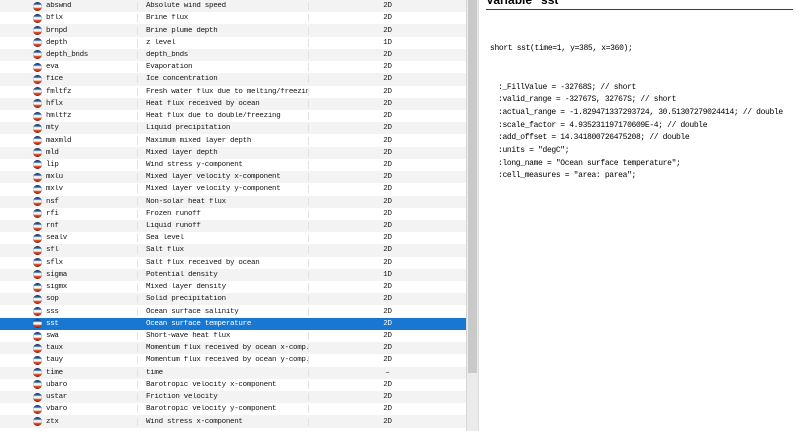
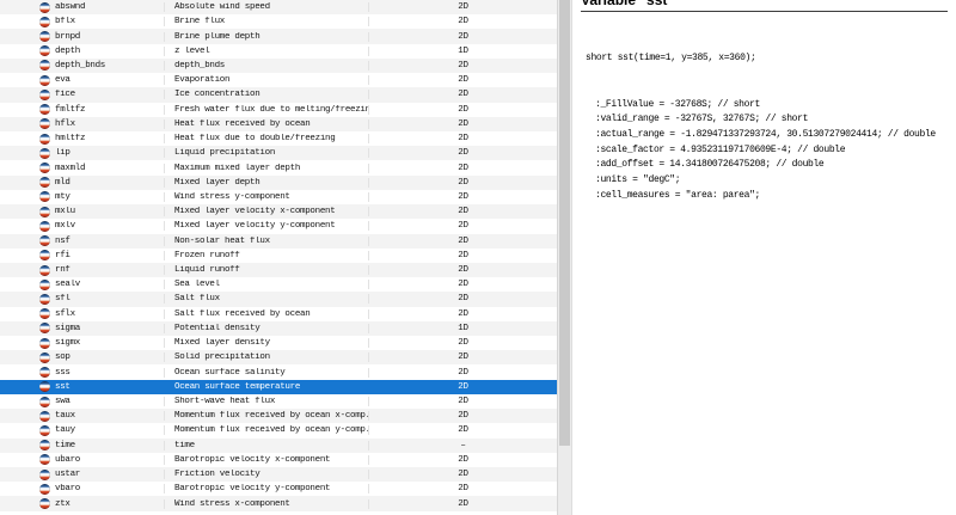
  abswnd
  Absolute wind speed
  2D
  bflx
  Brine flux
  2D
  brnpd
  Brine plume depth
  2D
  depth
  z level
  1D
  depth_bnds
  depth_bnds
  2D
  eva
  Evaporation
  2D
  fice
  Ice concentration
  2D
  fmltfz
  Fresh water flux due to melting/freezin
  2D
  hflx
  Heat flux received by ocean
  2D
  hmltfz
  Heat flux due to double/freezing
  2D
- mty
+ lip
  Liquid precipitation
  2D
  maxmld
  Maximum mixed layer depth
  2D
  mld
  Mixed layer depth
  2D
- lip
+ mty
  Wind stress y-component
  2D
  mxlu
  Mixed layer velocity x-component
  2D
  mxlv
  Mixed layer velocity y-component
  2D
  nsf
  Non-solar heat flux
  2D
  rfi
  Frozen runoff
  2D
  rnf
  Liquid runoff
  2D
  sealv
  Sea level
  2D
  sfl
  Salt flux
  2D
  sflx
  Salt flux received by ocean
  2D
  sigma
  Potential density
  1D
  sigmx
  Mixed layer density
  2D
  sop
  Solid precipitation
  2D
  sss
  Ocean surface salinity
  2D
  sst
  Ocean surface temperature
  2D
  swa
  Short-wave heat flux
  2D
  taux
  Momentum flux received by ocean x-comp.
  2D
  tauy
  Momentum flux received by ocean y-comp.
  2D
  time
  time
  –
  ubaro
  Barotropic velocity x-component
  2D
  ustar
  Friction velocity
  2D
  vbaro
  Barotropic velocity y-component
  2D
  ztx
  Wind stress x-component
  2D
  Variable "sst"
  short sst(time=1, y=385, x=360);
  :_FillValue = -32768S; // short
  :valid_range = -32767S, 32767S; // short
  :actual_range = -1.829471337293724, 30.51307279024414; // double
  :scale_factor = 4.935231197170609E-4; // double
  :add_offset = 14.341800726475208; // double
  :units = "degC";
- :long_name = "Ocean surface temperature";
  :cell_measures = "area: parea";
